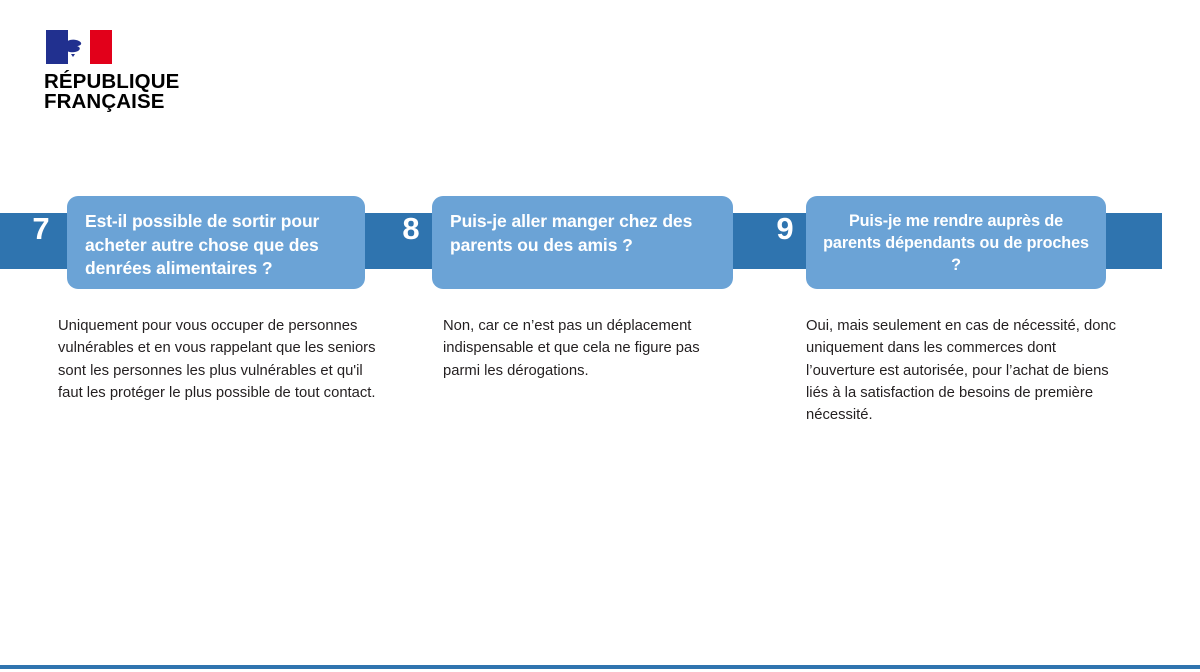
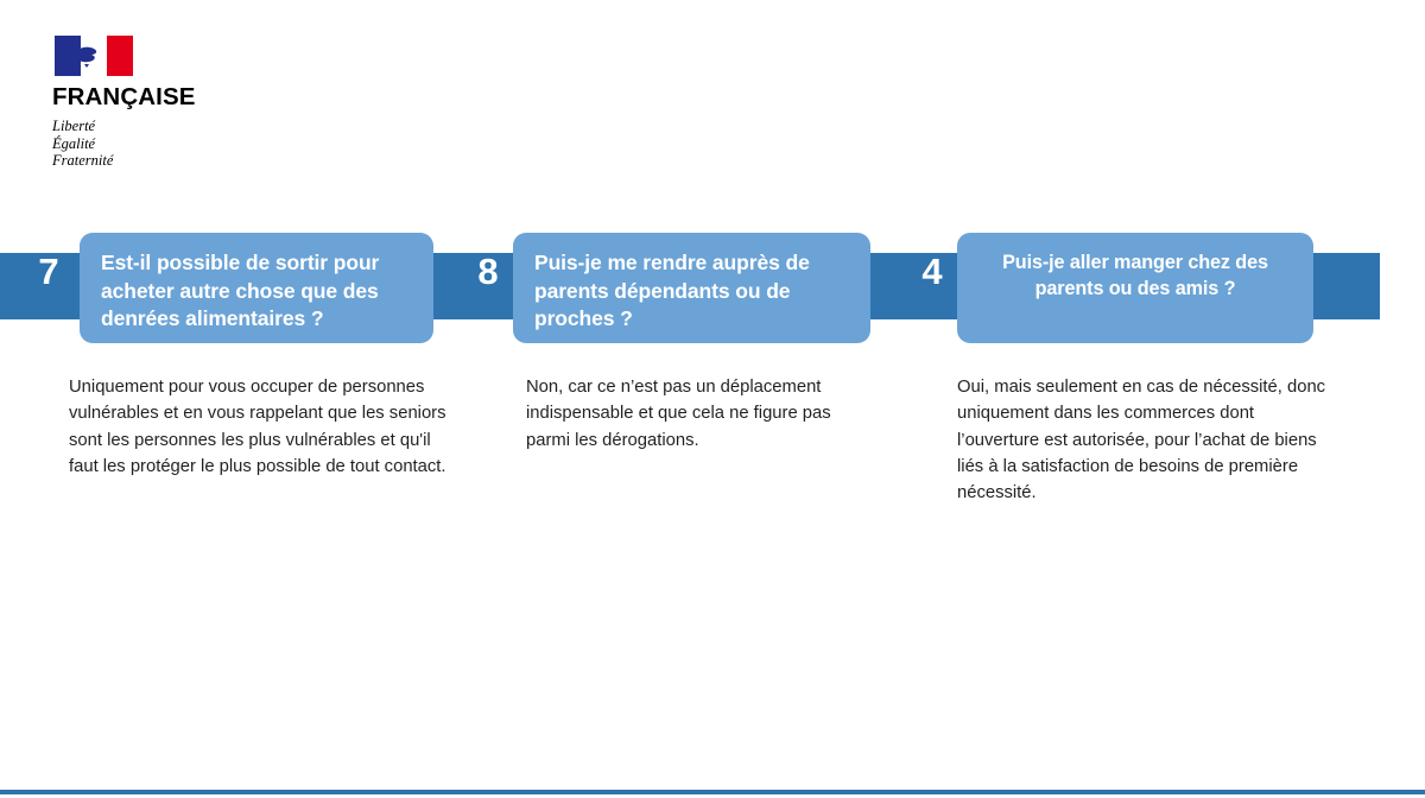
- RÉPUBLIQUE
  FRANÇAISE
+ Liberté
+ Égalité
+ Fraternité
  7
  Est-il possible de sortir pour acheter autre chose que des denrées alimentaires ?
  Uniquement pour vous occuper de personnes vulnérables et en vous rappelant que les seniors sont les personnes les plus vulnérables et qu'il faut les protéger le plus possible de tout contact.
  8
- Puis-je aller manger chez des parents ou des amis ?
+ Puis-je me rendre auprès de parents dépendants ou de proches ?
  Non, car ce n’est pas un déplacement indispensable et que cela ne figure pas parmi les dérogations.
- 9
+ 4
- Puis-je me rendre auprès de parents dépendants ou de proches ?
+ Puis-je aller manger chez des parents ou des amis ?
  Oui, mais seulement en cas de nécessité, donc uniquement dans les commerces dont l’ouverture est autorisée, pour l’achat de biens liés à la satisfaction de besoins de première nécessité.
